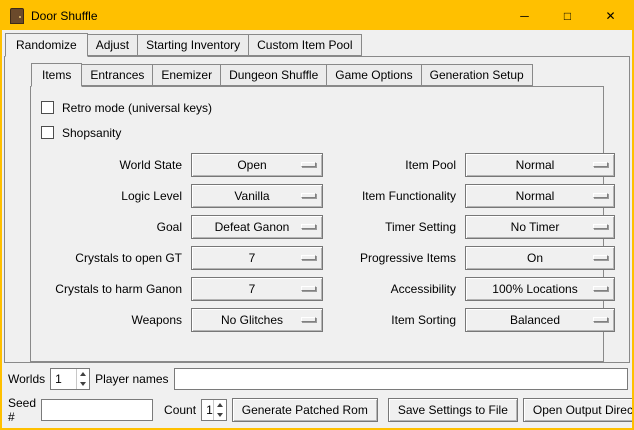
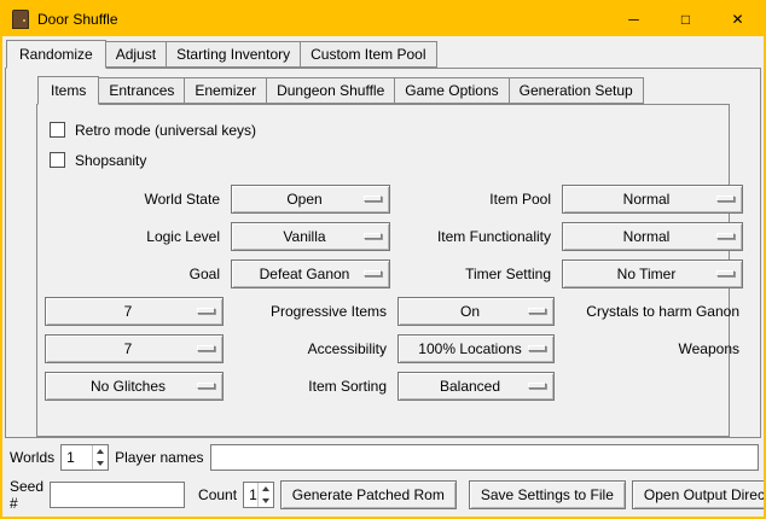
  Door Shuffle
  ─
  □
  ✕
  Randomize
  Adjust
  Starting Inventory
  Custom Item Pool
  Items
  Entrances
  Enemizer
  Dungeon Shuffle
  Game Options
  Generation Setup
  Retro mode (universal keys)
  Shopsanity
  World State
  Open
  Item Pool
  Normal
  Logic Level
  Vanilla
  Item Functionality
  Normal
  Goal
  Defeat Ganon
  Timer Setting
  No Timer
- Crystals to open GT
  7
  Progressive Items
  On
  Crystals to harm Ganon
  7
  Accessibility
  100% Locations
  Weapons
  No Glitches
  Item Sorting
  Balanced
  Worlds
  1
  Player names
  Seed #
  Count
  1
  Generate Patched Rom
  Save Settings to File
  Open Output Direc
